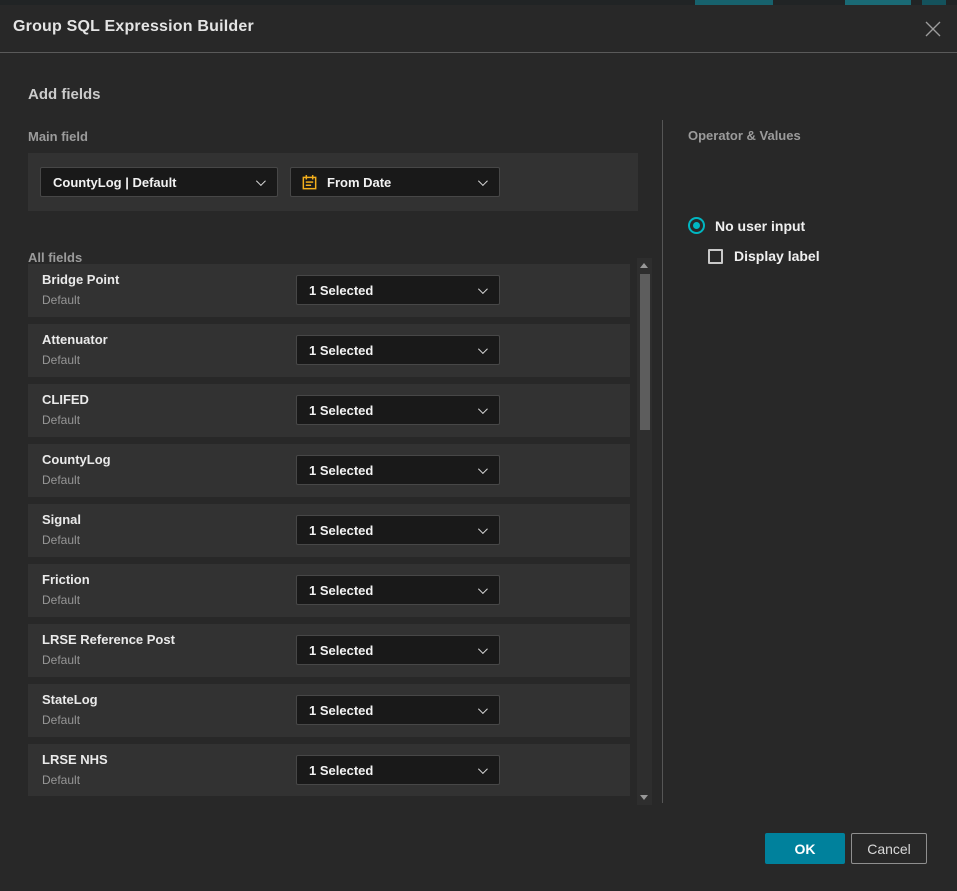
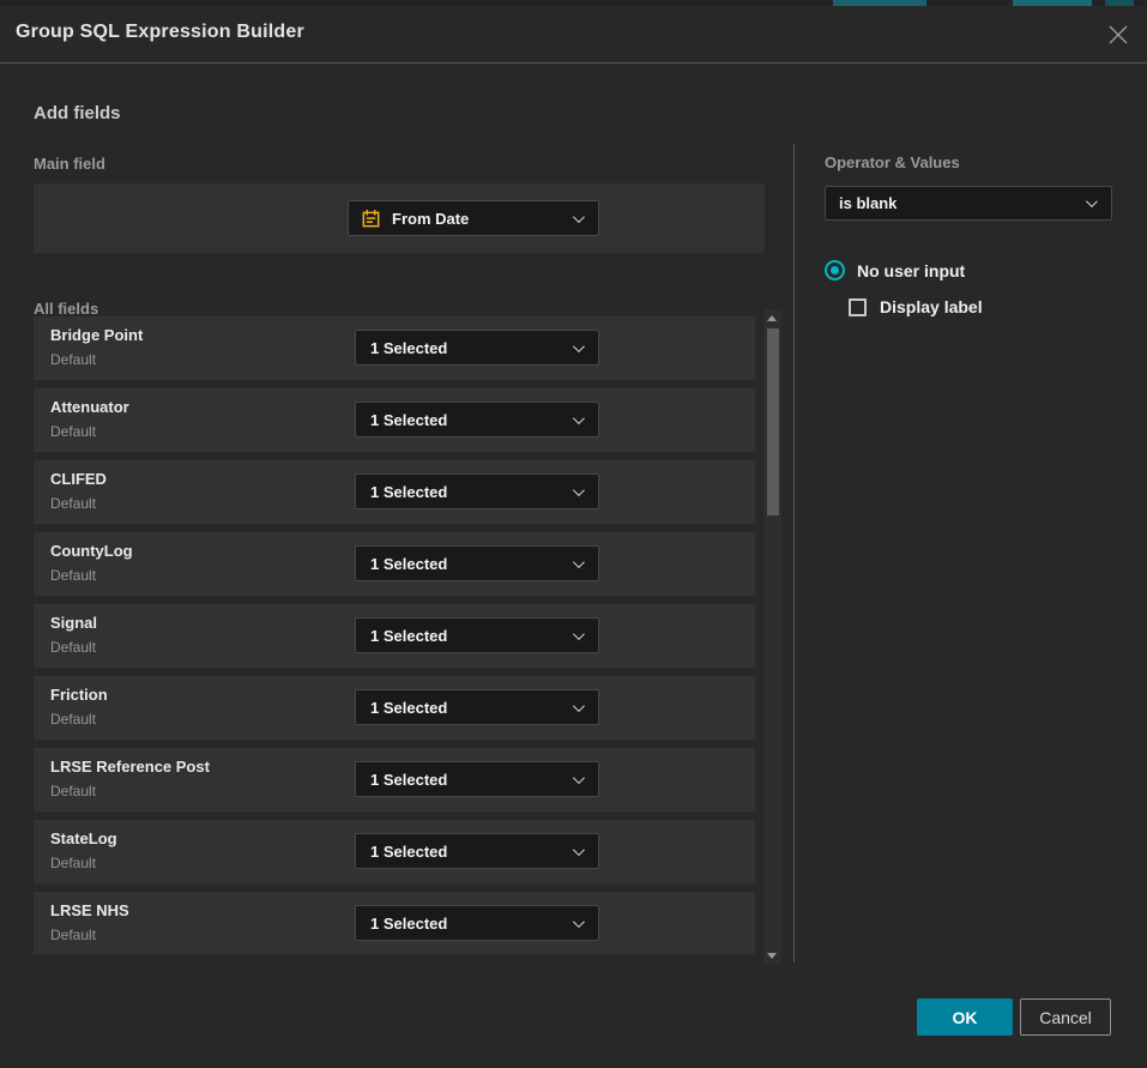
  Group SQL Expression Builder
  Add fields
  Main field
- CountyLog | Default
  From Date
  All fields
  Bridge Point
  Default
  1 Selected
  Attenuator
  Default
  1 Selected
  CLIFED
  Default
  1 Selected
  CountyLog
  Default
  1 Selected
  Signal
  Default
  1 Selected
  Friction
  Default
  1 Selected
  LRSE Reference Post
  Default
  1 Selected
  StateLog
  Default
  1 Selected
  LRSE NHS
  Default
  1 Selected
  Operator & Values
+ is blank
  No user input
  Display label
  OK
  Cancel
